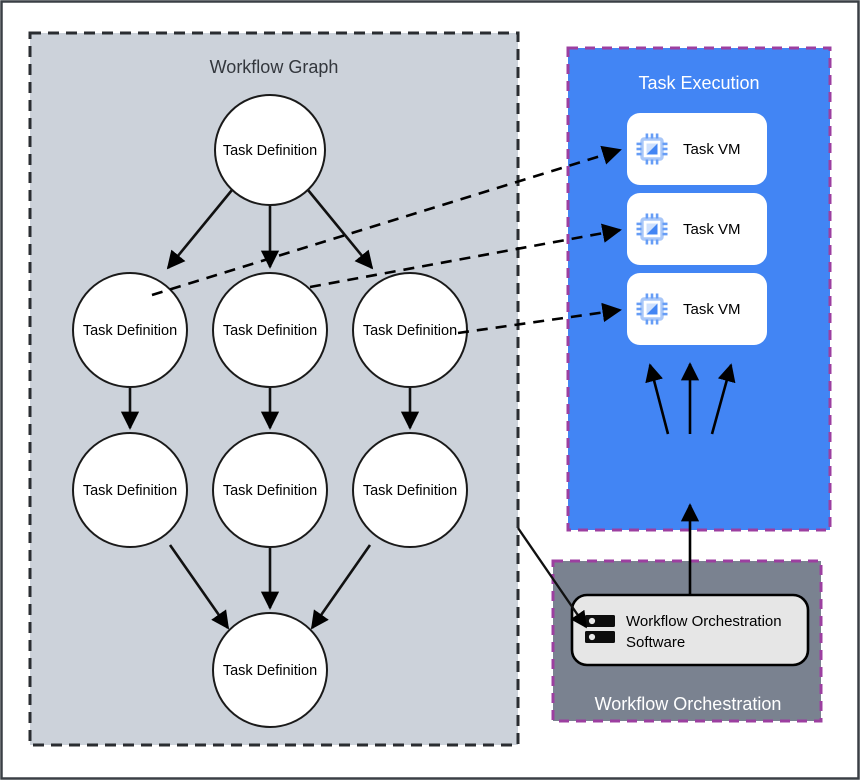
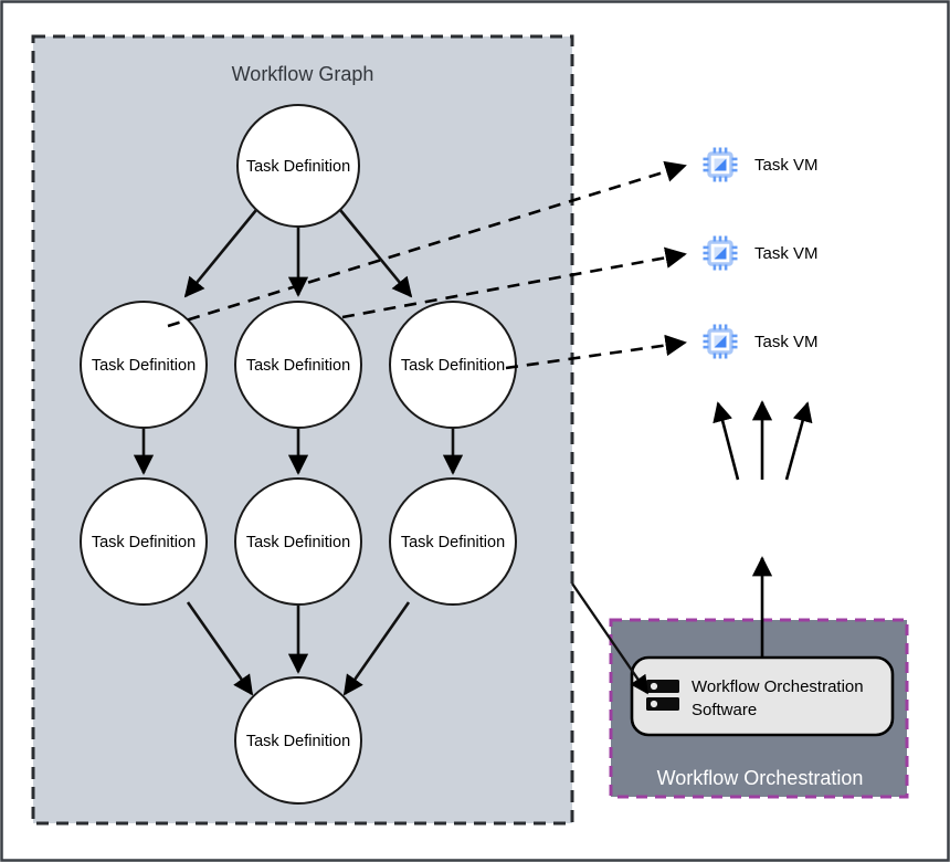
  Workflow Graph
  Task Definition
  Task Definition
  Task Definition
  Task Definition
  Task Definition
  Task Definition
  Task Definition
  Task Definition
- Task Execution
  Task VM
  Task VM
  Task VM
  Workflow Orchestration
  Workflow Orchestration
  Software
